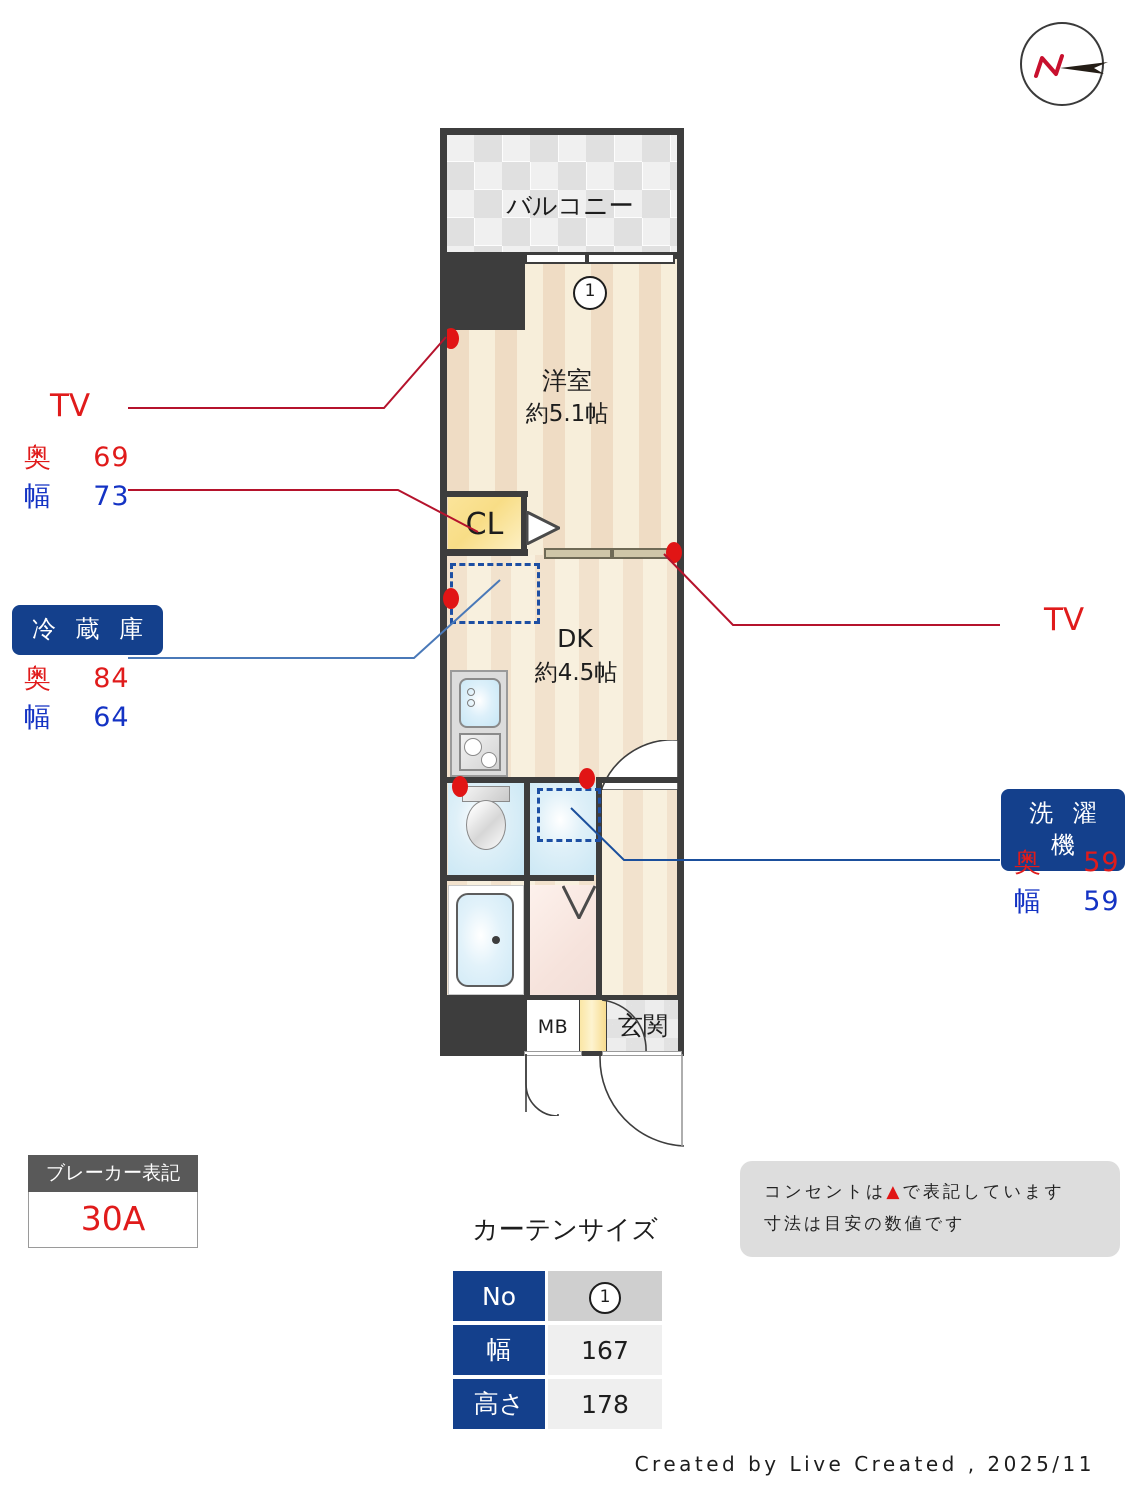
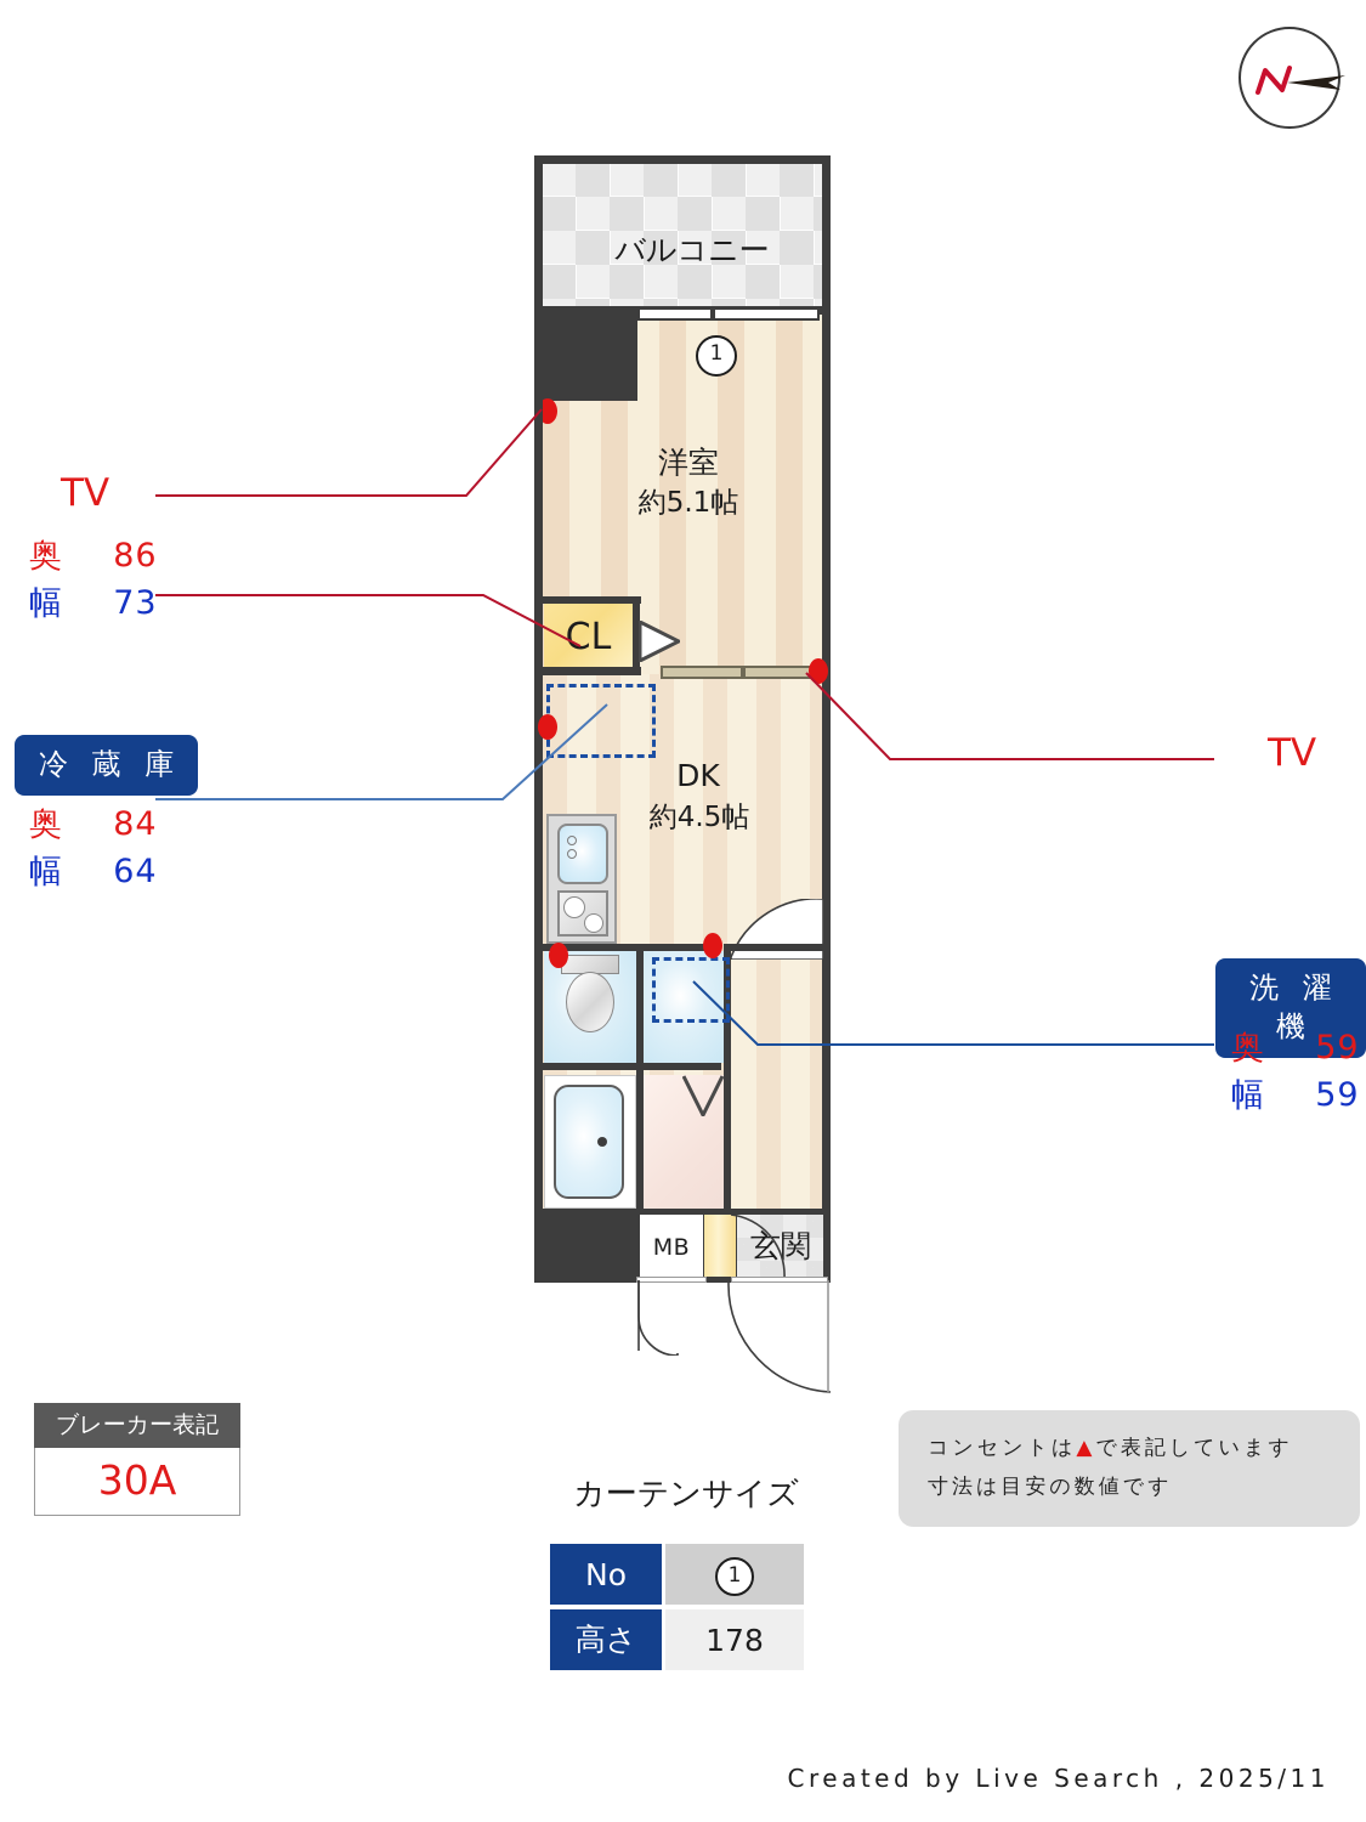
  バルコニー
  1
  洋室
  約5.1帖
  CL
  DK
  約4.5帖
  MB
  玄関
  TV
- 奥 69
+ 奥 86
  幅 73
  冷 蔵 庫
  奥 84
  幅 64
  TV
  洗 濯 機
  奥 59
  幅 59
  ブレーカー表記
  30A
  コンセントは▲で表記しています
  寸法は目安の数値です
  カーテンサイズ
  No	1
- 幅	167
  高さ	178
- Created by Live Created , 2025/11
+ Created by Live Search , 2025/11
